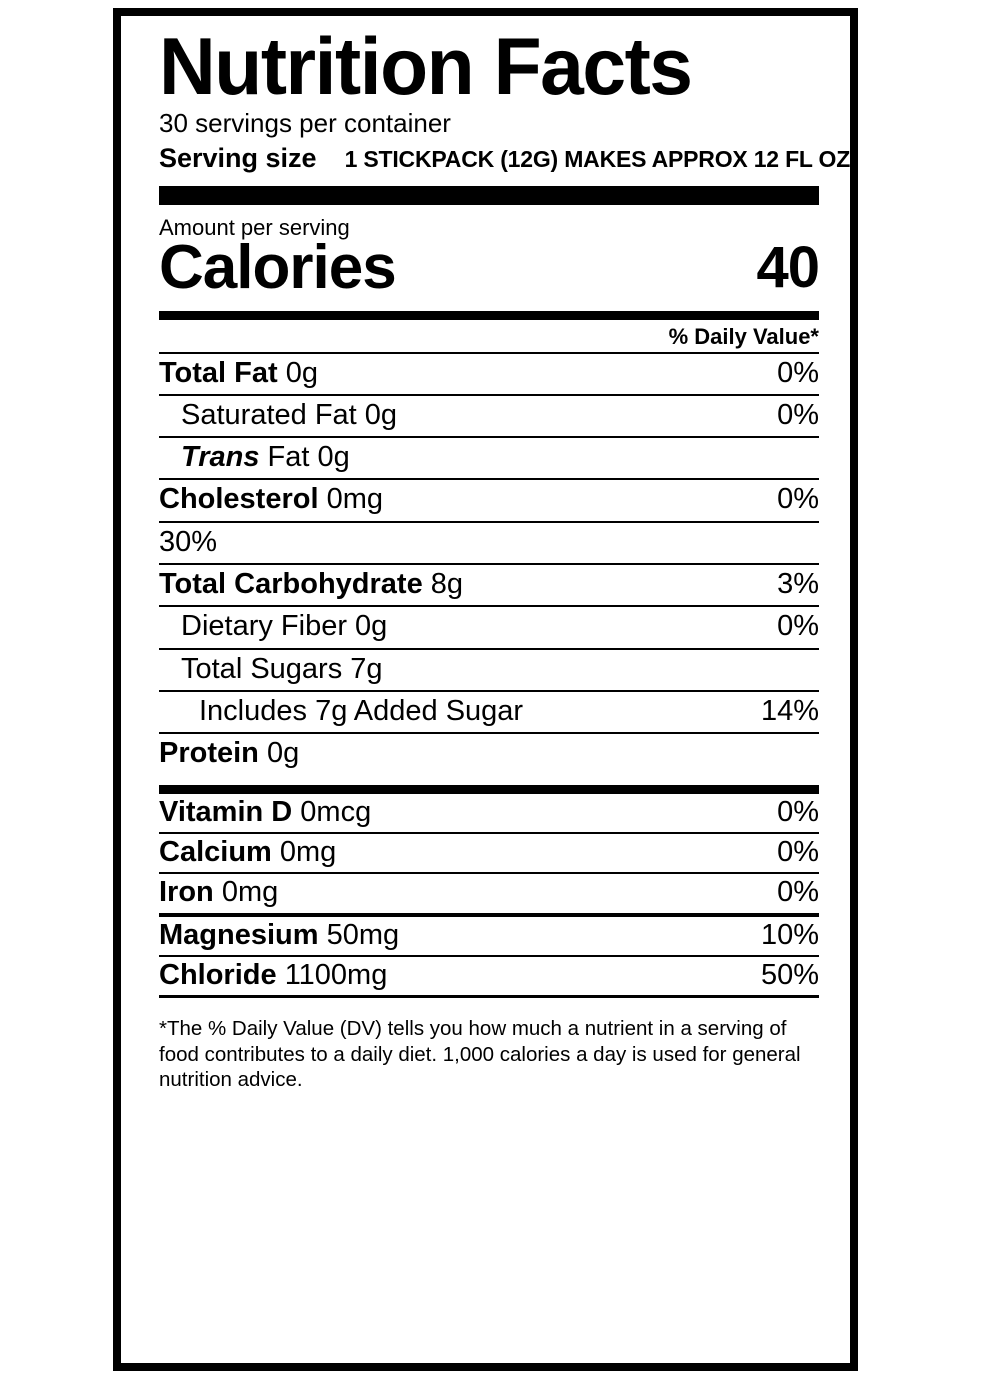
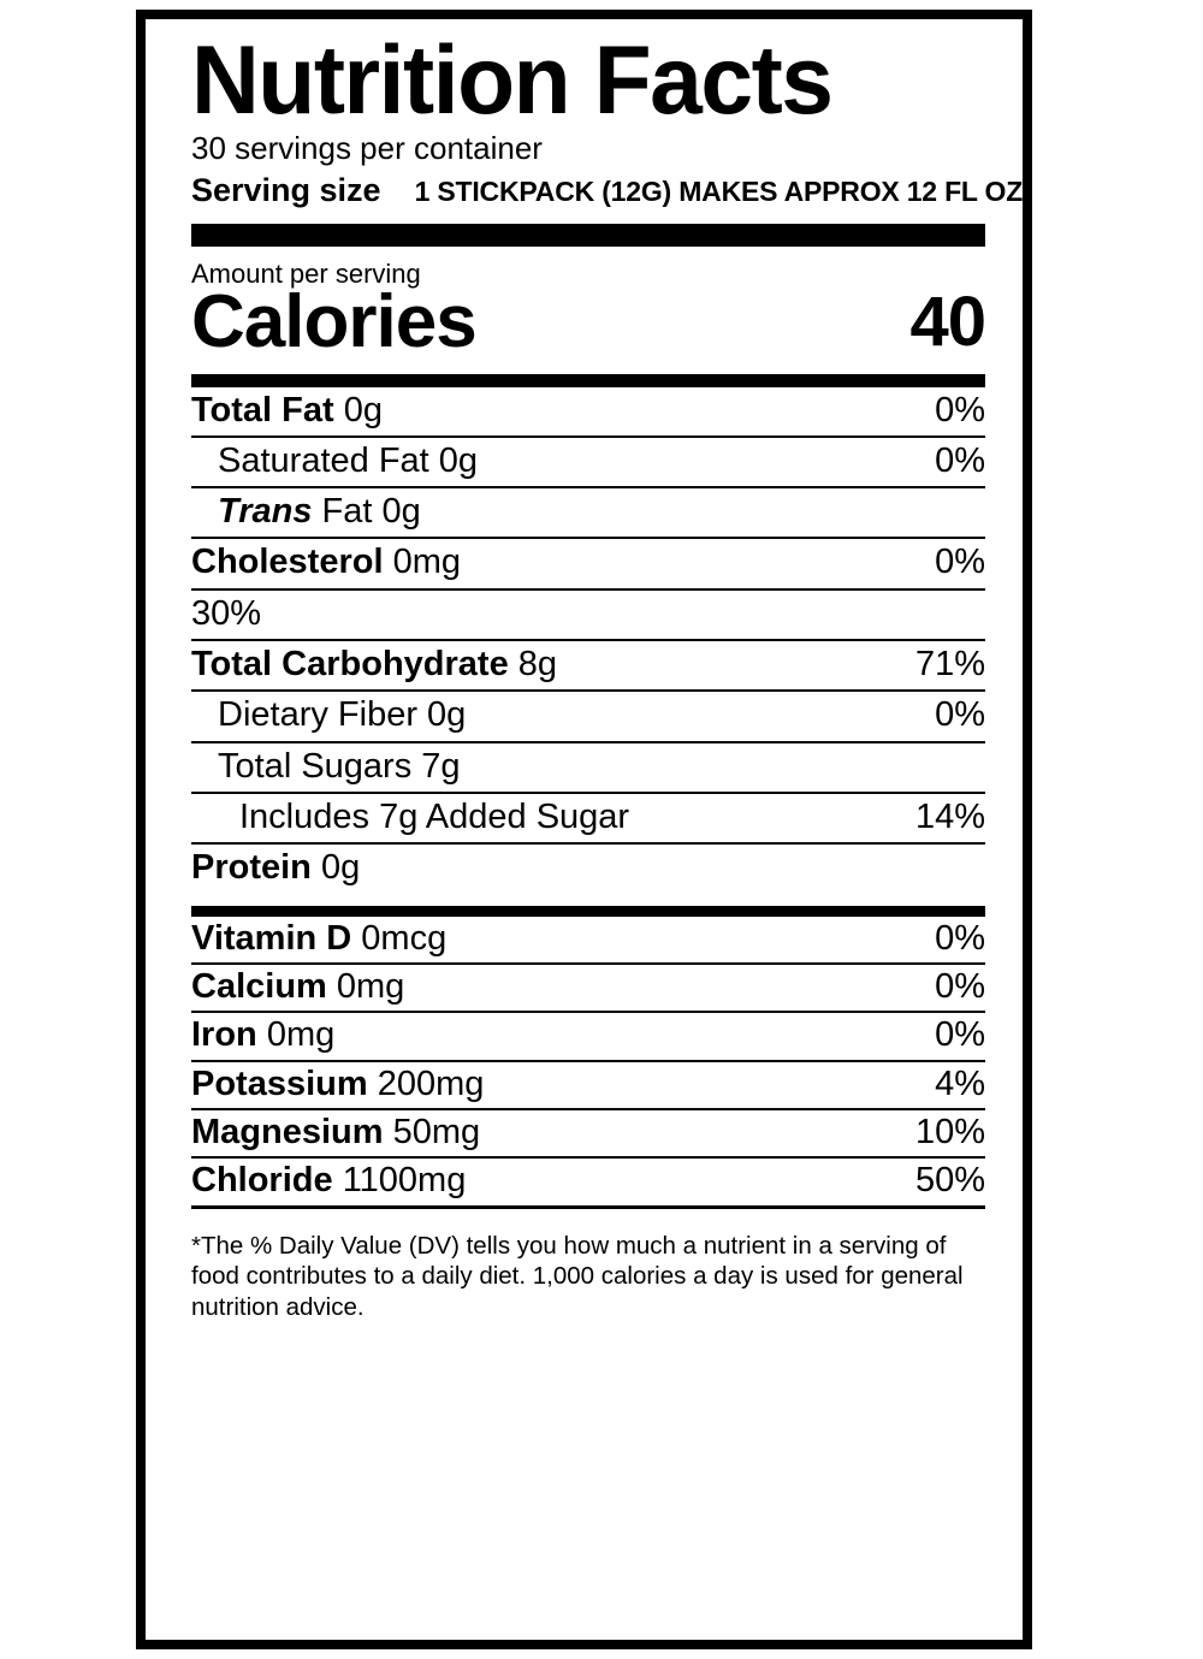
  Nutrition Facts
  30 servings per container
  Serving size
  1 STICKPACK (12G) MAKES APPROX 12 FL OZ
  Amount per serving
  Calories
  40
- % Daily Value*
  Total Fat 0g
  0%
  Saturated Fat 0g
  0%
  Trans Fat 0g
  Cholesterol 0mg
  0%
  30%
  Total Carbohydrate 8g
- 3%
+ 71%
  Dietary Fiber 0g
  0%
  Total Sugars 7g
  Includes 7g Added Sugar
  14%
  Protein 0g
  Vitamin D 0mcg
  0%
  Calcium 0mg
  0%
  Iron 0mg
  0%
+ Potassium 200mg
+ 4%
  Magnesium 50mg
  10%
  Chloride 1100mg
  50%
  *The % Daily Value (DV) tells you how much a nutrient in a serving of food contributes to a daily diet. 1,000 calories a day is used for general nutrition advice.
